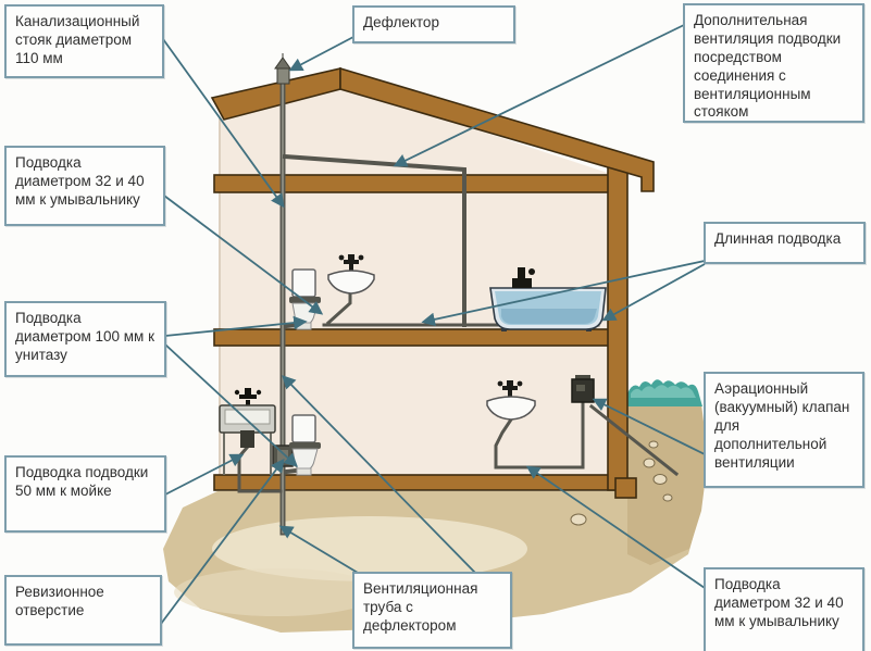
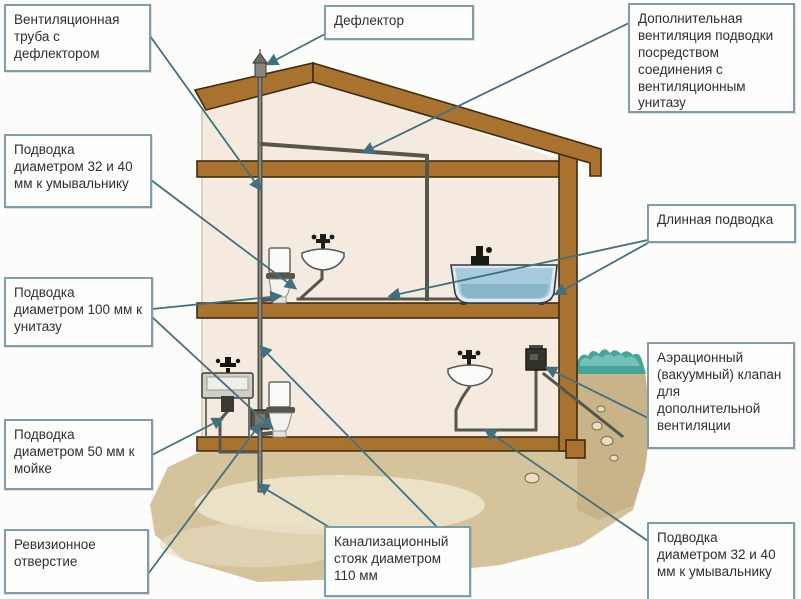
- Канализационный стояк диаметром 110 мм
+ Вентиляционная труба с дефлектором
  Дефлектор
- Дополнительная вентиляция подводки посредством соединения с вентиляционным стояком
+ Дополнительная вентиляция подводки посредством соединения с вентиляционным унитазу
  Подводка диаметром 32 и 40 мм к умывальнику
  Подводка диаметром 100 мм к унитазу
- Подводка подводки 50 мм к мойке
+ Подводка диаметром 50 мм к мойке
  Ревизионное отверстие
- Вентиляционная труба с дефлектором
+ Канализационный стояк диаметром 110 мм
  Длинная подводка
  Аэрационный (вакуумный) клапан для дополнительной вентиляции
  Подводка диаметром 32 и 40 мм к умывальнику
